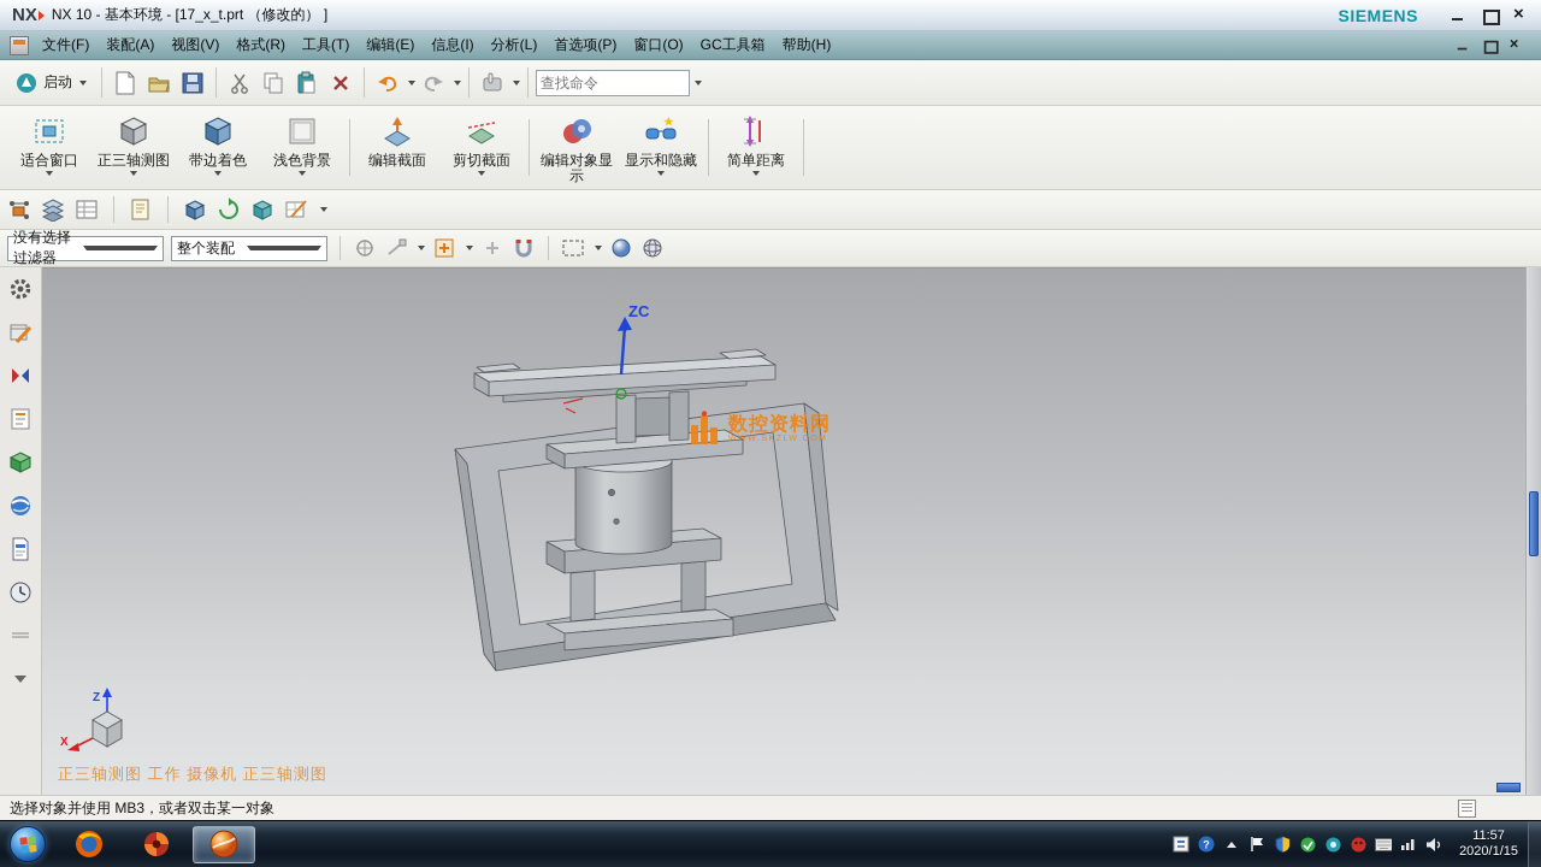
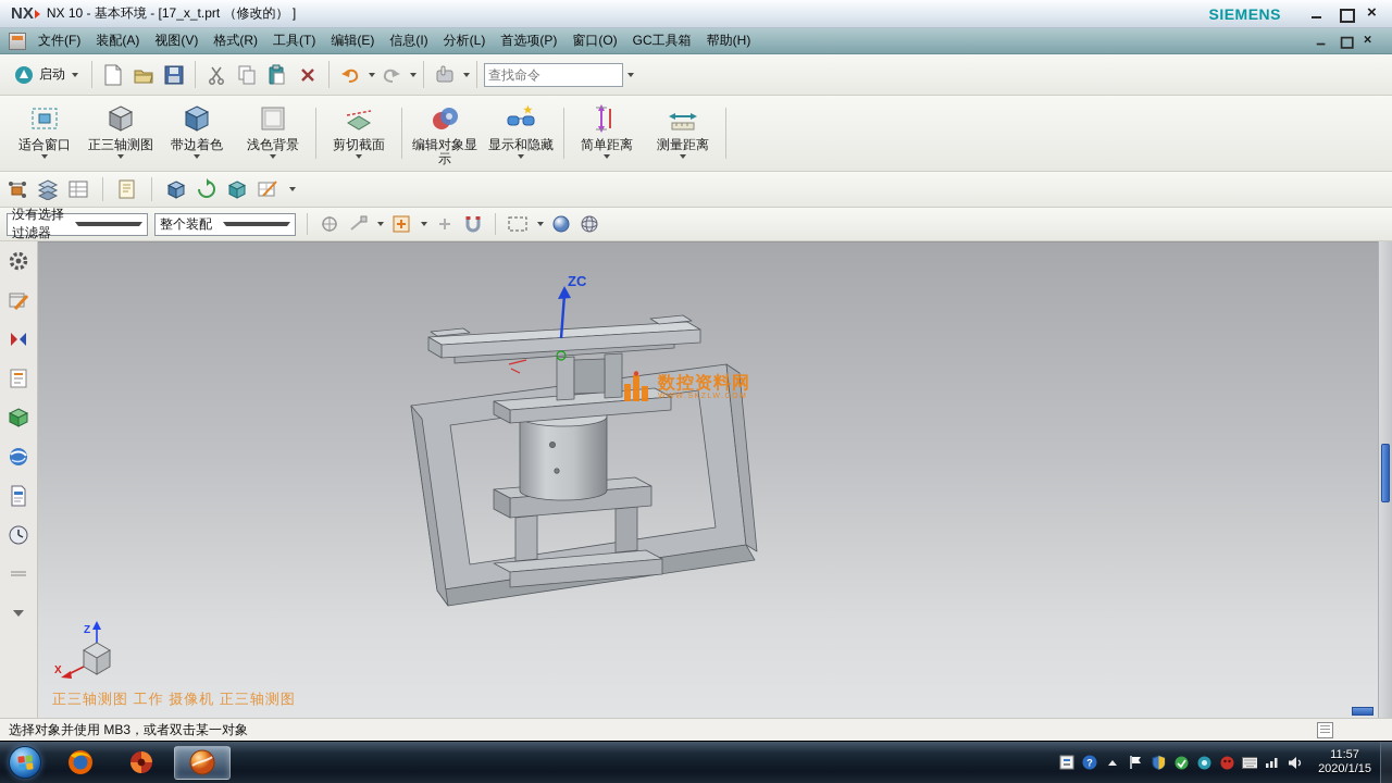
  NX
  NX 10 - 基本环境 - [17_x_t.prt （修改的） ]
  SIEMENS
  文件(F)
  装配(A)
  视图(V)
  格式(R)
  工具(T)
  编辑(E)
  信息(I)
  分析(L)
  首选项(P)
  窗口(O)
  GC工具箱
  帮助(H)
  启动
  查找命令
  适合窗口
  正三轴测图
  带边着色
  浅色背景
- 编辑截面
  剪切截面
  编辑对象显示
  显示和隐藏
  简单距离
+ 测量距离
  没有选择过滤器
  整个装配
  ZC
  数控资料网
  Z
  X
  正三轴测图 工作 摄像机 正三轴测图
  选择对象并使用 MB3，或者双击某一对象
  ?
  11:57
  2020/1/15
